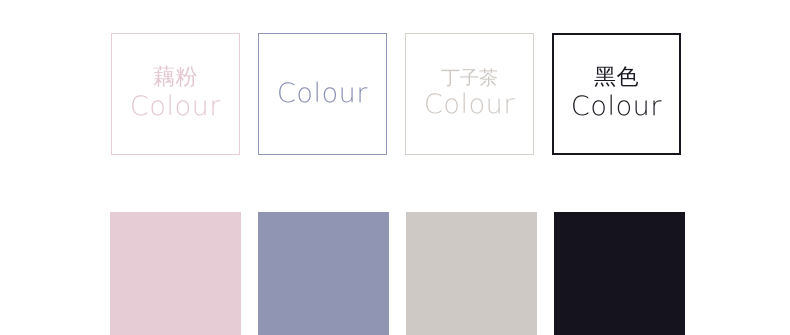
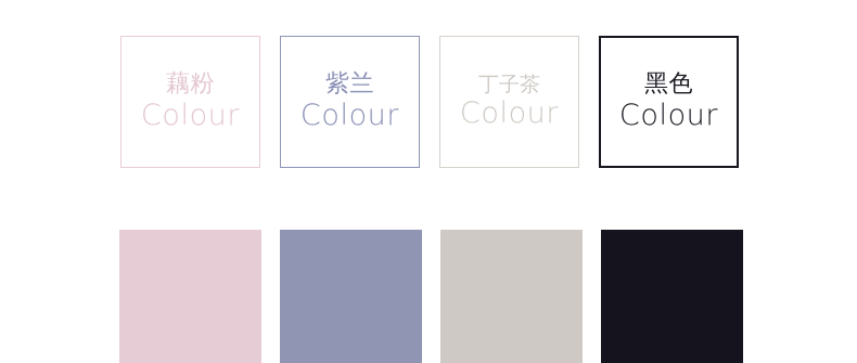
  藕粉
  Colour
+ 紫兰
  Colour
  丁子茶
  Colour
  黑色
  Colour
